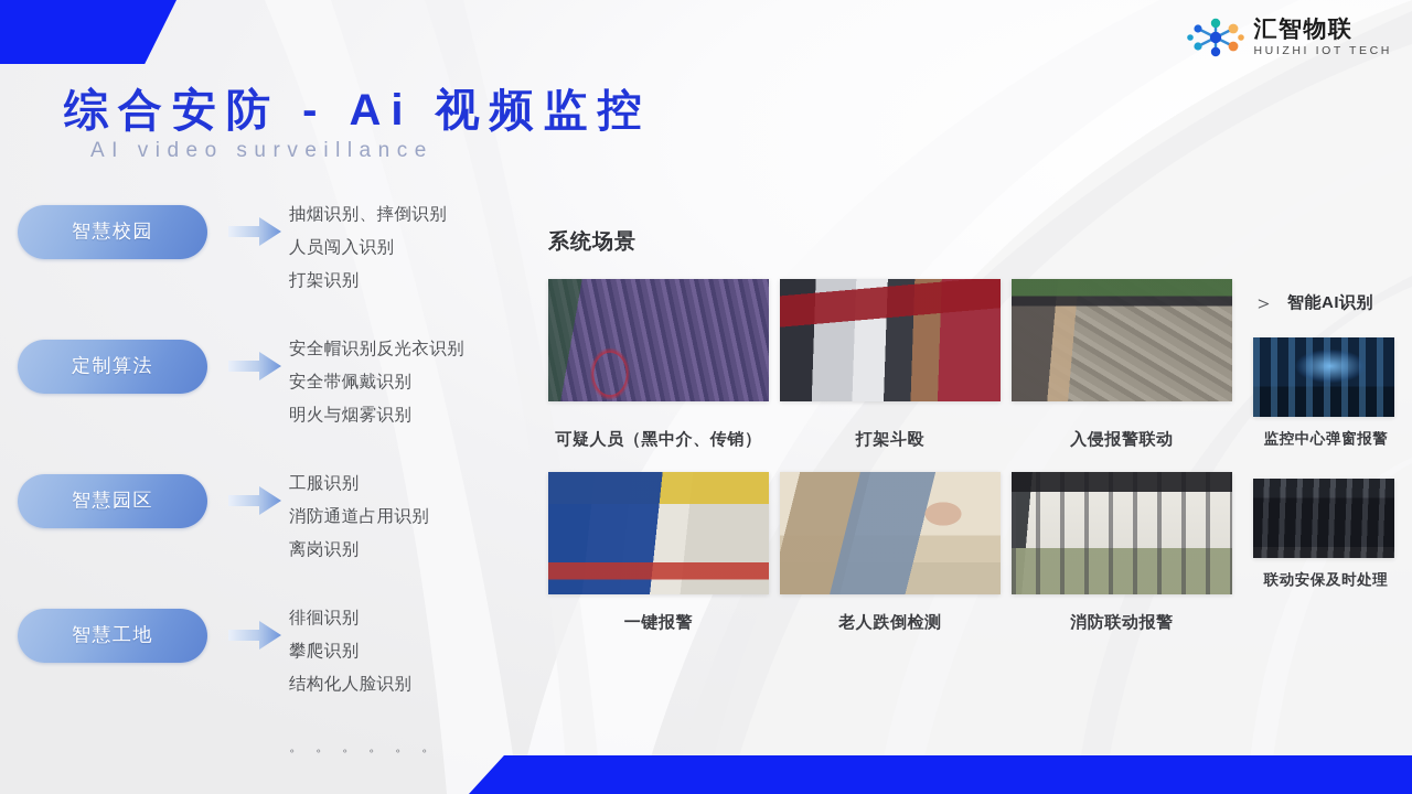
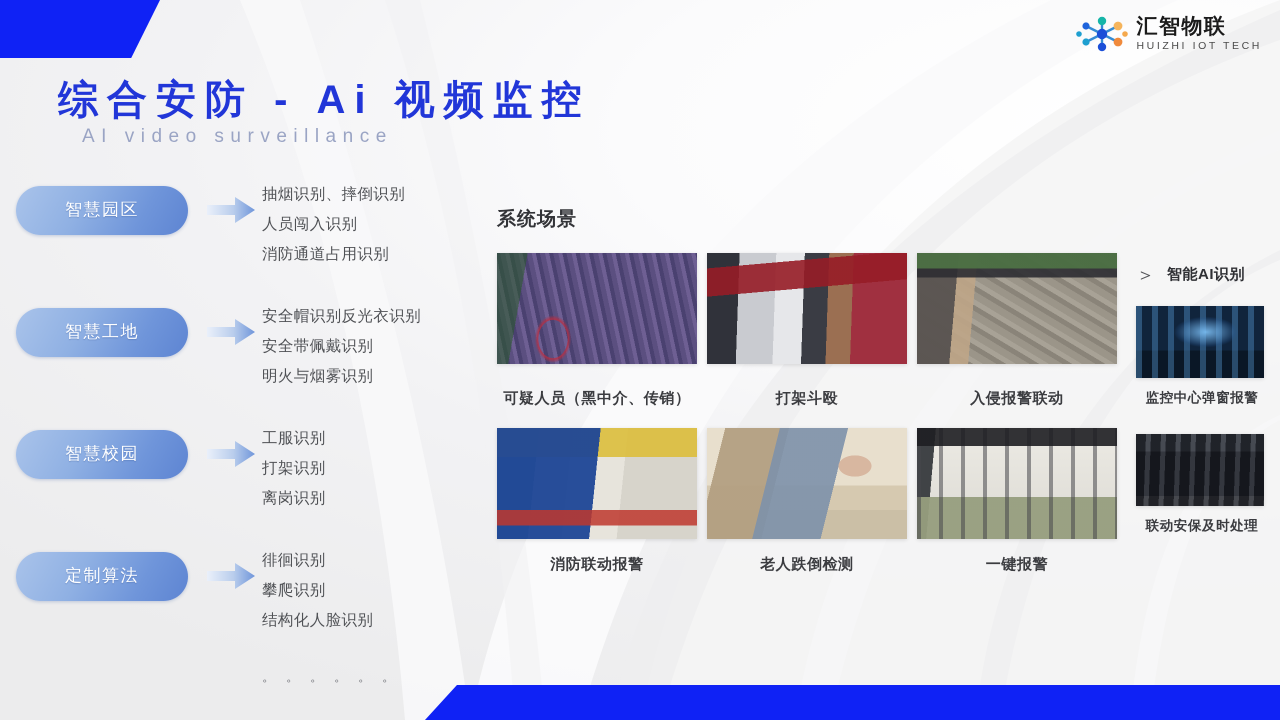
  综合安防 - Ai 视频监控
  AI video surveillance
  汇智物联
  HUIZHI IOT TECH
- 智慧校园
+ 智慧园区
  抽烟识别、摔倒识别
  人员闯入识别
- 打架识别
+ 消防通道占用识别
- 定制算法
+ 智慧工地
  安全帽识别反光衣识别
  安全带佩戴识别
  明火与烟雾识别
- 智慧园区
+ 智慧校园
  工服识别
- 消防通道占用识别
+ 打架识别
  离岗识别
- 智慧工地
+ 定制算法
  徘徊识别
  攀爬识别
  结构化人脸识别
  。。。。。。
  系统场景
  可疑人员（黑中介、传销）
  打架斗殴
  入侵报警联动
- 一键报警
+ 消防联动报警
  老人跌倒检测
- 消防联动报警
+ 一键报警
  ＞
  智能AI识别
  监控中心弹窗报警
  联动安保及时处理
